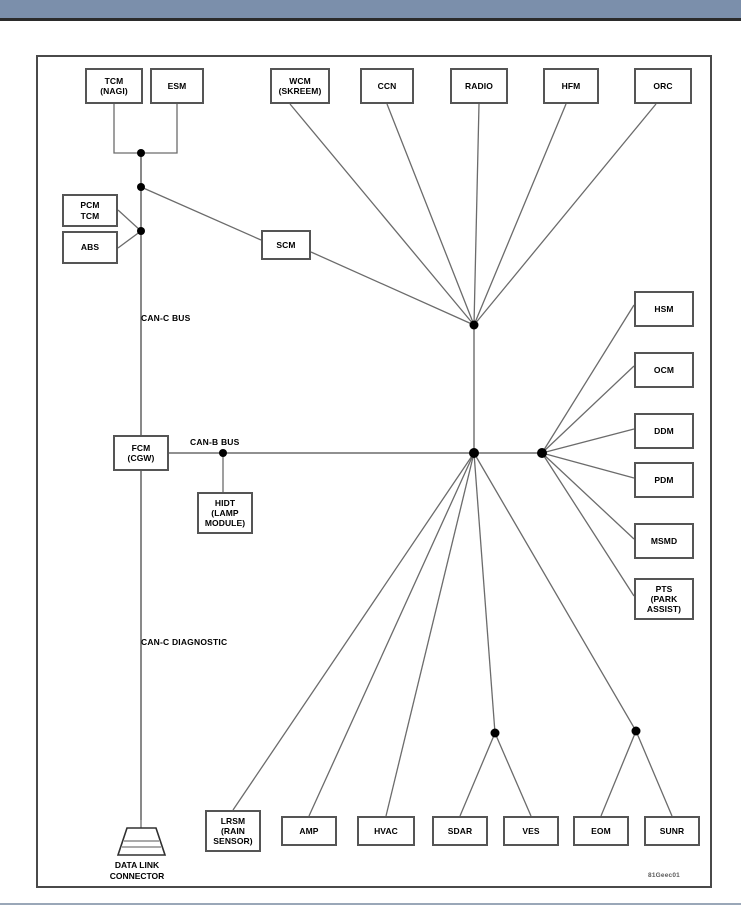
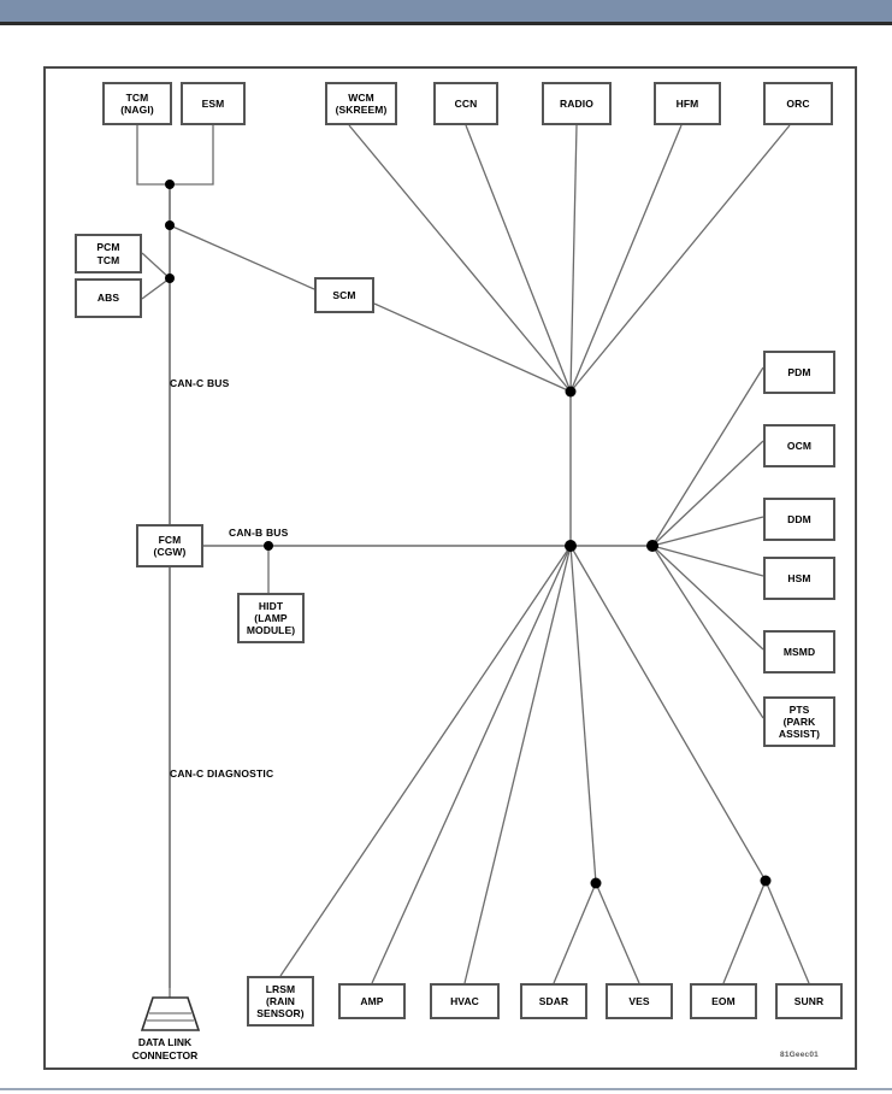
  TCM
  (NAGI)
  ESM
  WCM
  (SKREEM)
  CCN
  RADIO
  HFM
  ORC
  PCM
  TCM
  ABS
  SCM
- HSM
+ PDM
  OCM
  DDM
- PDM
+ HSM
  MSMD
  PTS
  (PARK
  ASSIST)
  FCM
  (CGW)
  HIDT
  (LAMP
  MODULE)
  LRSM
  (RAIN
  SENSOR)
  AMP
  HVAC
  SDAR
  VES
  EOM
  SUNR
  CAN-C BUS
  CAN-B BUS
  CAN-C DIAGNOSTIC
  DATA LINK
  CONNECTOR
